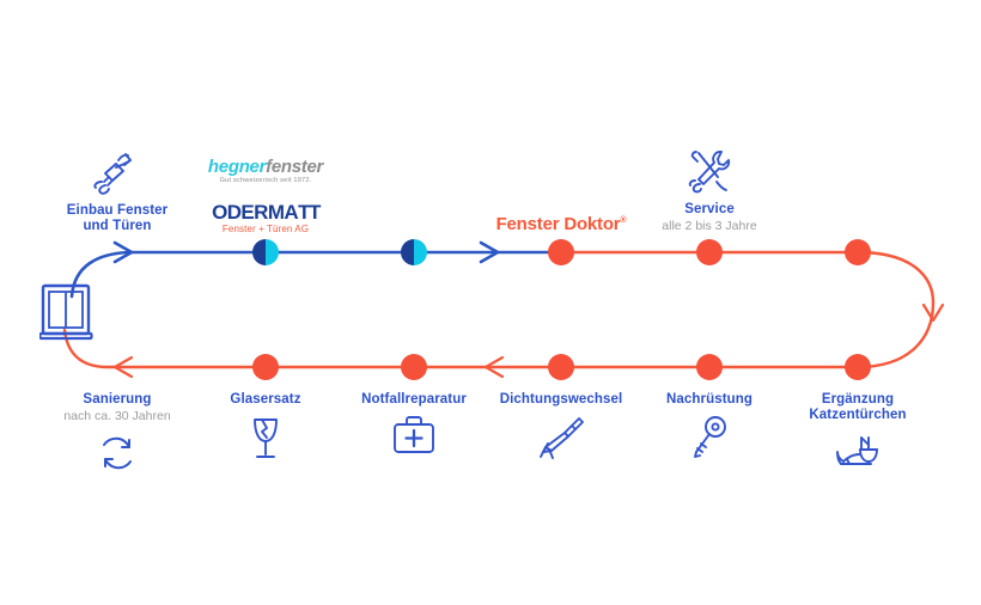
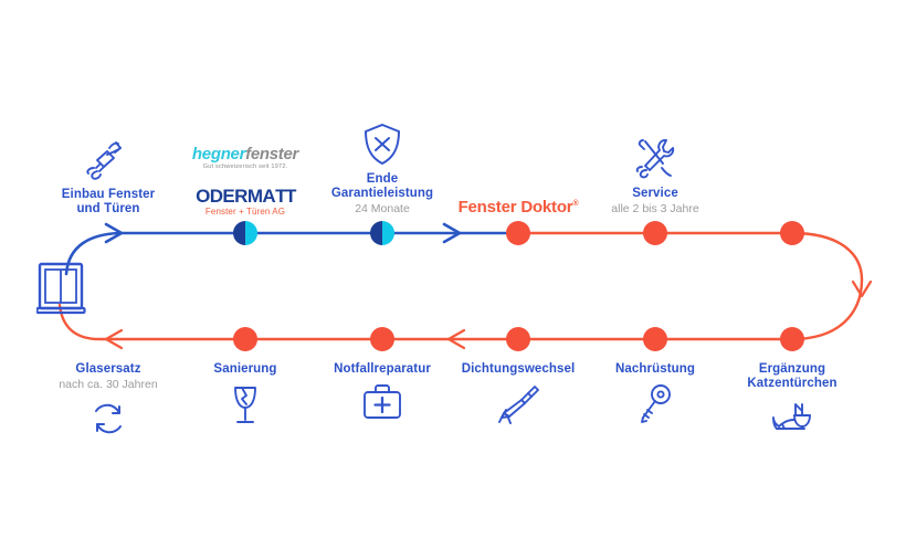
  Einbau Fenster
  und Türen
  hegnerfenster
  ODERMATT
  Fenster + Türen AG
+ Ende
+ Garantieleistung
+ 24 Monate
  Fenster Doktor
  Service
  alle 2 bis 3 Jahre
- Sanierung
+ Glasersatz
  nach ca. 30 Jahren
- Glasersatz
+ Sanierung
  Notfallreparatur
  Dichtungswechsel
  Nachrüstung
  Ergänzung
  Katzentürchen
